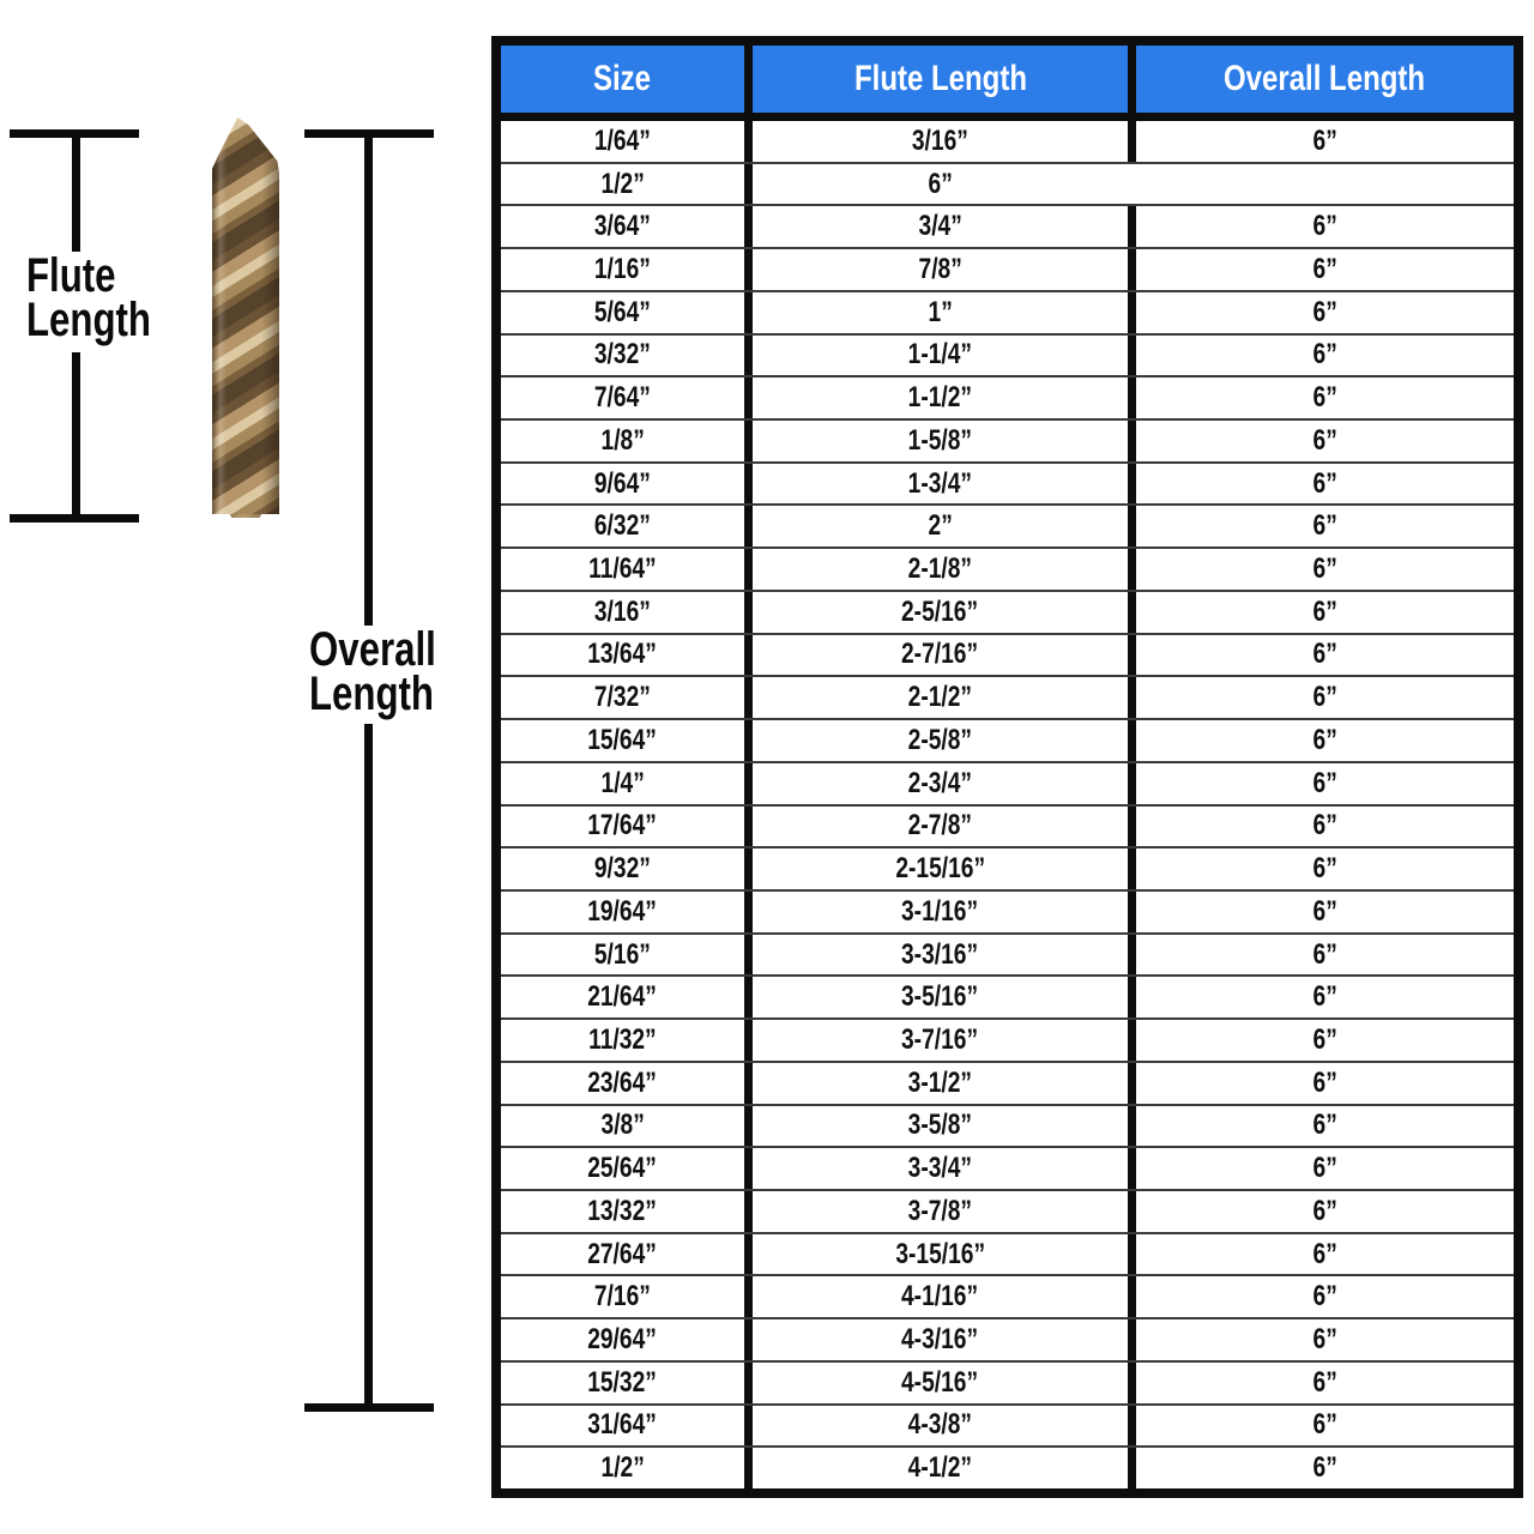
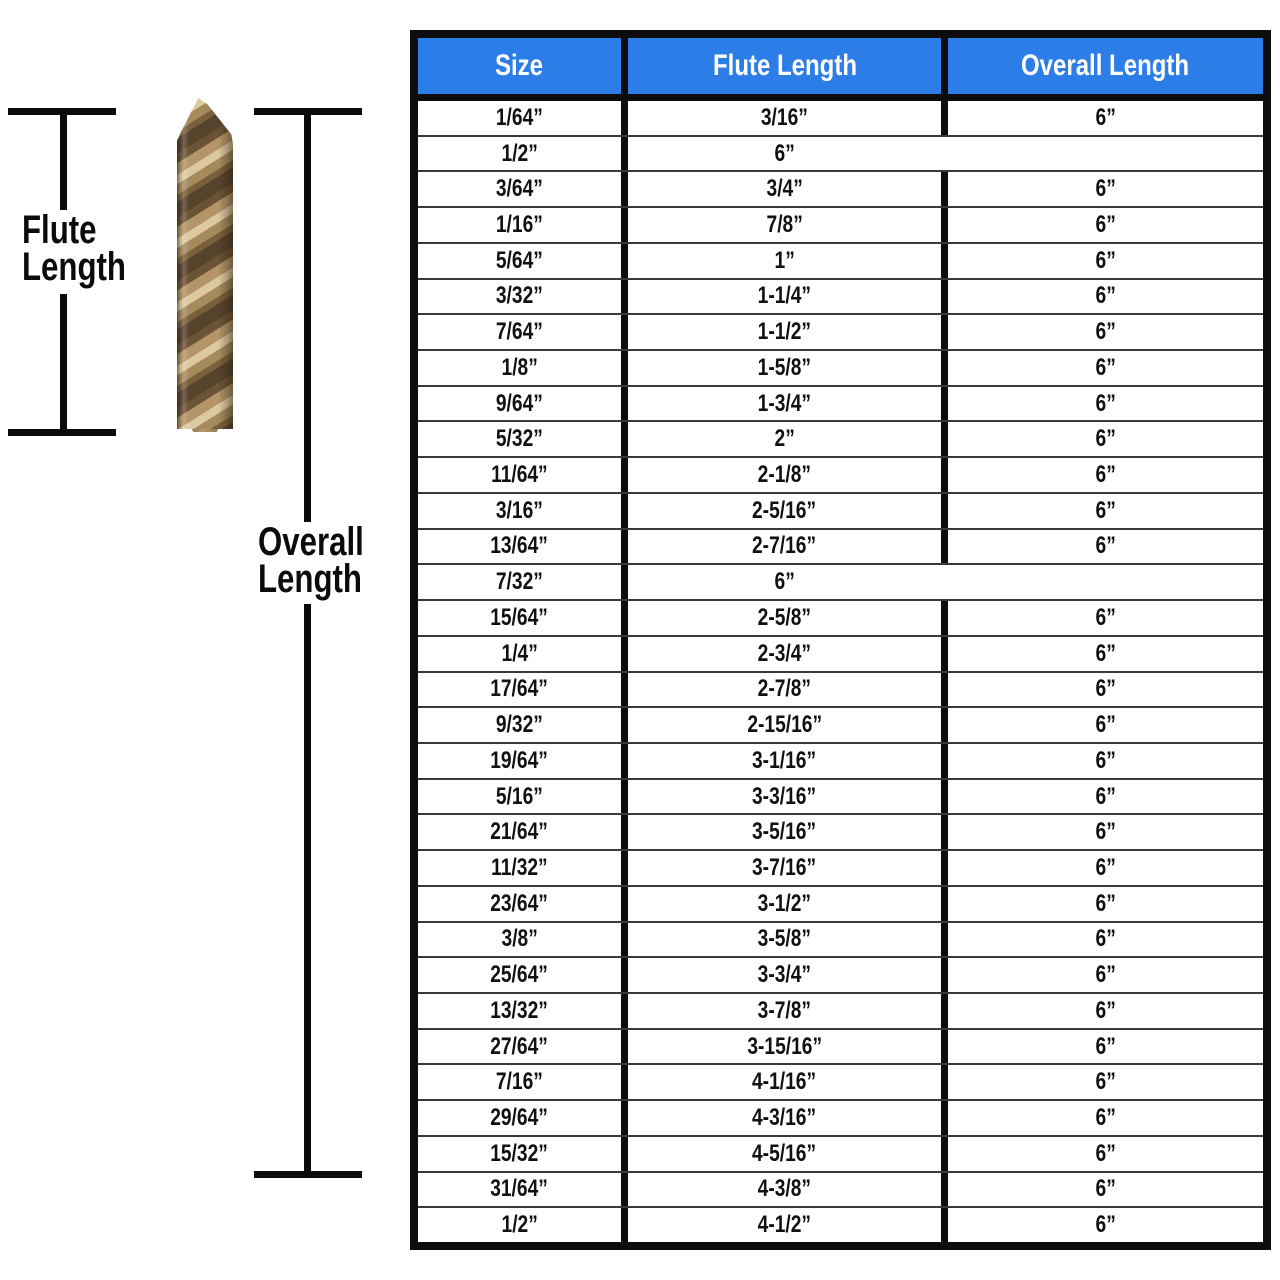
  Flute Length
  Overall Length
  Size
  Flute Length
  Overall Length
  1/64”
  3/16”
  6”
  1/2”
  6”
  3/64”
  3/4”
  6”
  1/16”
  7/8”
  6”
  5/64”
  1”
  6”
  3/32”
  1-1/4”
  6”
  7/64”
  1-1/2”
  6”
  1/8”
  1-5/8”
  6”
  9/64”
  1-3/4”
  6”
- 6/32”
+ 5/32”
  2”
  6”
  11/64”
  2-1/8”
  6”
  3/16”
  2-5/16”
  6”
  13/64”
  2-7/16”
  6”
  7/32”
- 2-1/2”
  6”
  15/64”
  2-5/8”
  6”
  1/4”
  2-3/4”
  6”
  17/64”
  2-7/8”
  6”
  9/32”
  2-15/16”
  6”
  19/64”
  3-1/16”
  6”
  5/16”
  3-3/16”
  6”
  21/64”
  3-5/16”
  6”
  11/32”
  3-7/16”
  6”
  23/64”
  3-1/2”
  6”
  3/8”
  3-5/8”
  6”
  25/64”
  3-3/4”
  6”
  13/32”
  3-7/8”
  6”
  27/64”
  3-15/16”
  6”
  7/16”
  4-1/16”
  6”
  29/64”
  4-3/16”
  6”
  15/32”
  4-5/16”
  6”
  31/64”
  4-3/8”
  6”
  1/2”
  4-1/2”
  6”
